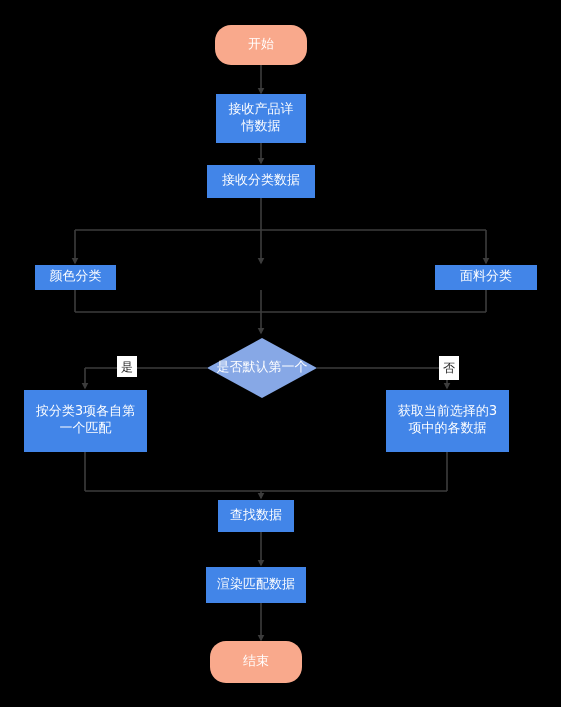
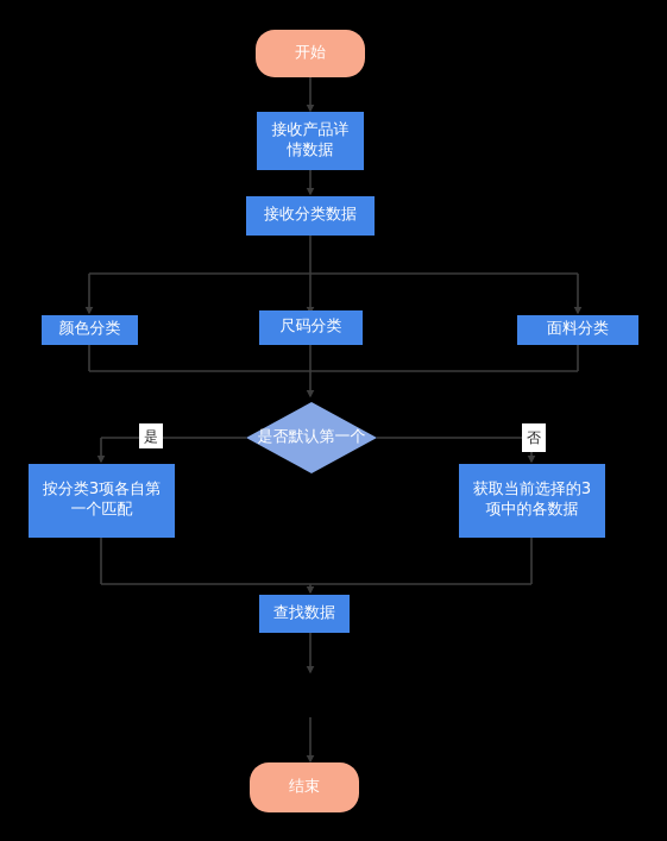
  开始
  接收产品详
  情数据
  接收分类数据
  颜色分类
+ 尺码分类
  面料分类
  是否默认第一个
  是
  否
  按分类3项各自第
  一个匹配
  获取当前选择的3
  项中的各数据
  查找数据
- 渲染匹配数据
  结束
